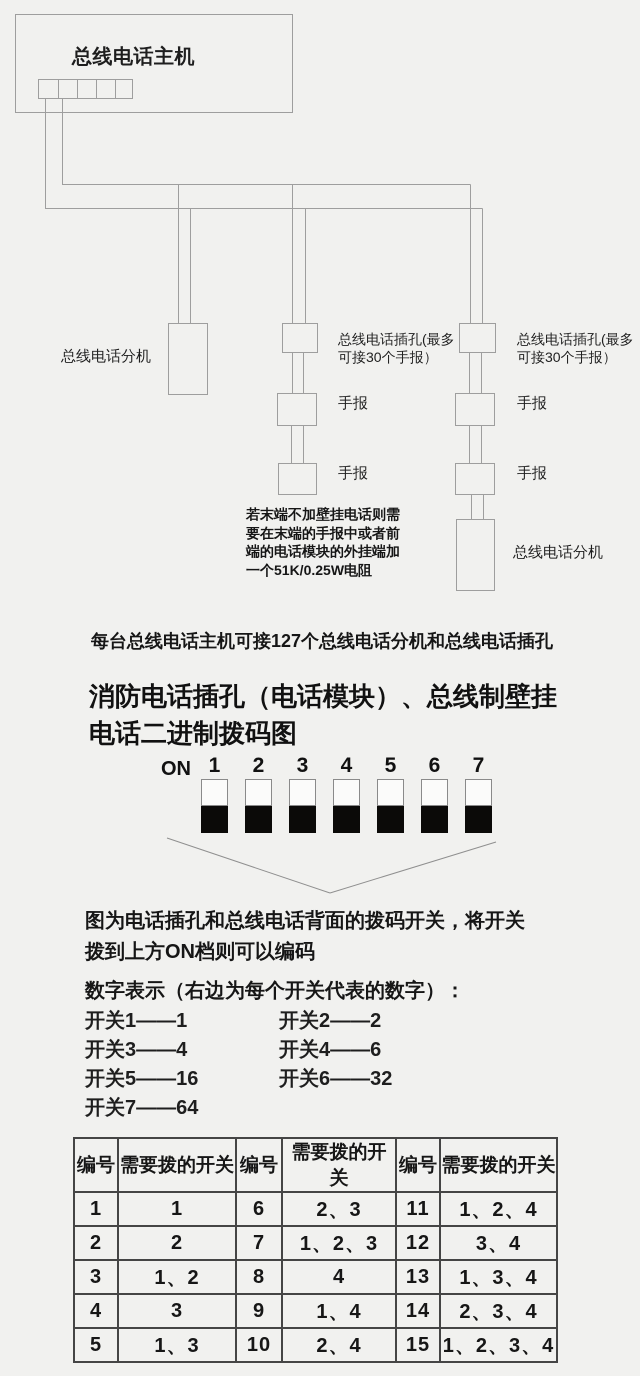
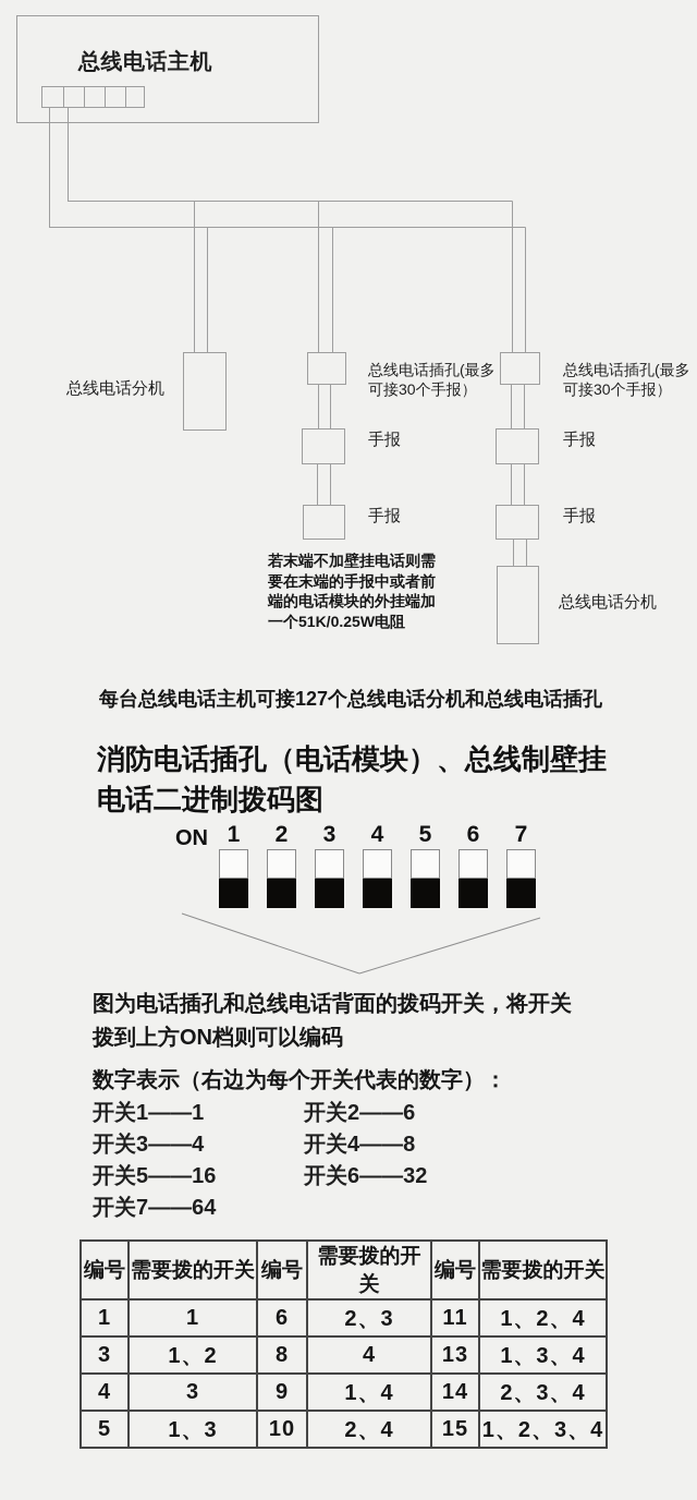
  总线电话主机
  总线电话分机
  总线电话插孔(最多
  可接30个手报）
  手报
  手报
  若末端不加壁挂电话则需
  要在末端的手报中或者前
  端的电话模块的外挂端加
  一个51K/0.25W电阻
  总线电话插孔(最多
  可接30个手报）
  手报
  手报
  总线电话分机
  每台总线电话主机可接127个总线电话分机和总线电话插孔
  消防电话插孔（电话模块）、总线制壁挂
  电话二进制拨码图
  ON
  1
  2
  3
  4
  5
  6
  7
  图为电话插孔和总线电话背面的拨码开关，将开关
  拨到上方ON档则可以编码
  数字表示（右边为每个开关代表的数字）：
  开关1——1
- 开关2——2
+ 开关2——6
  开关3——4
- 开关4——6
+ 开关4——8
  开关5——16
  开关6——32
  开关7——64
  编号	需要拨的开关	编号	需要拨的开关	编号	需要拨的开关
  1	1	6	2、3	11	1、2、4
- 2	2	7	1、2、3	12	3、4
  3	1、2	8	4	13	1、3、4
  4	3	9	1、4	14	2、3、4
  5	1、3	10	2、4	15	1、2、3、4
